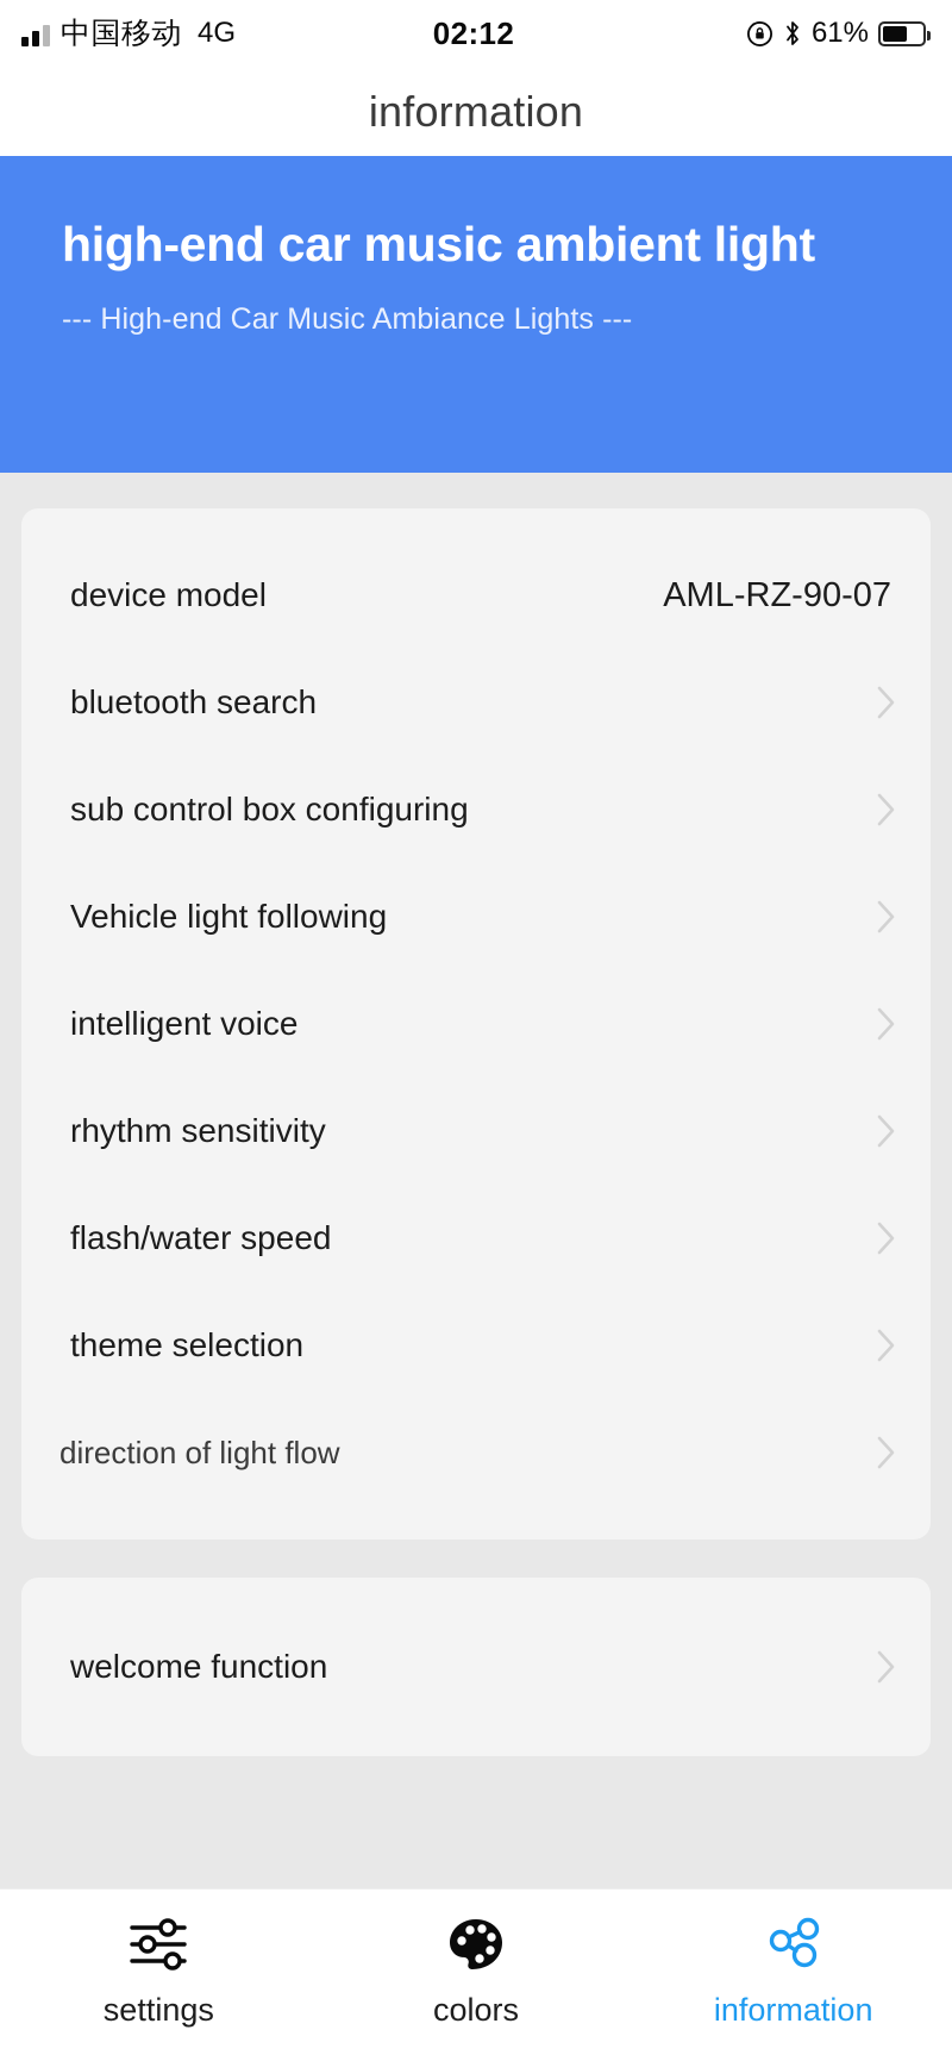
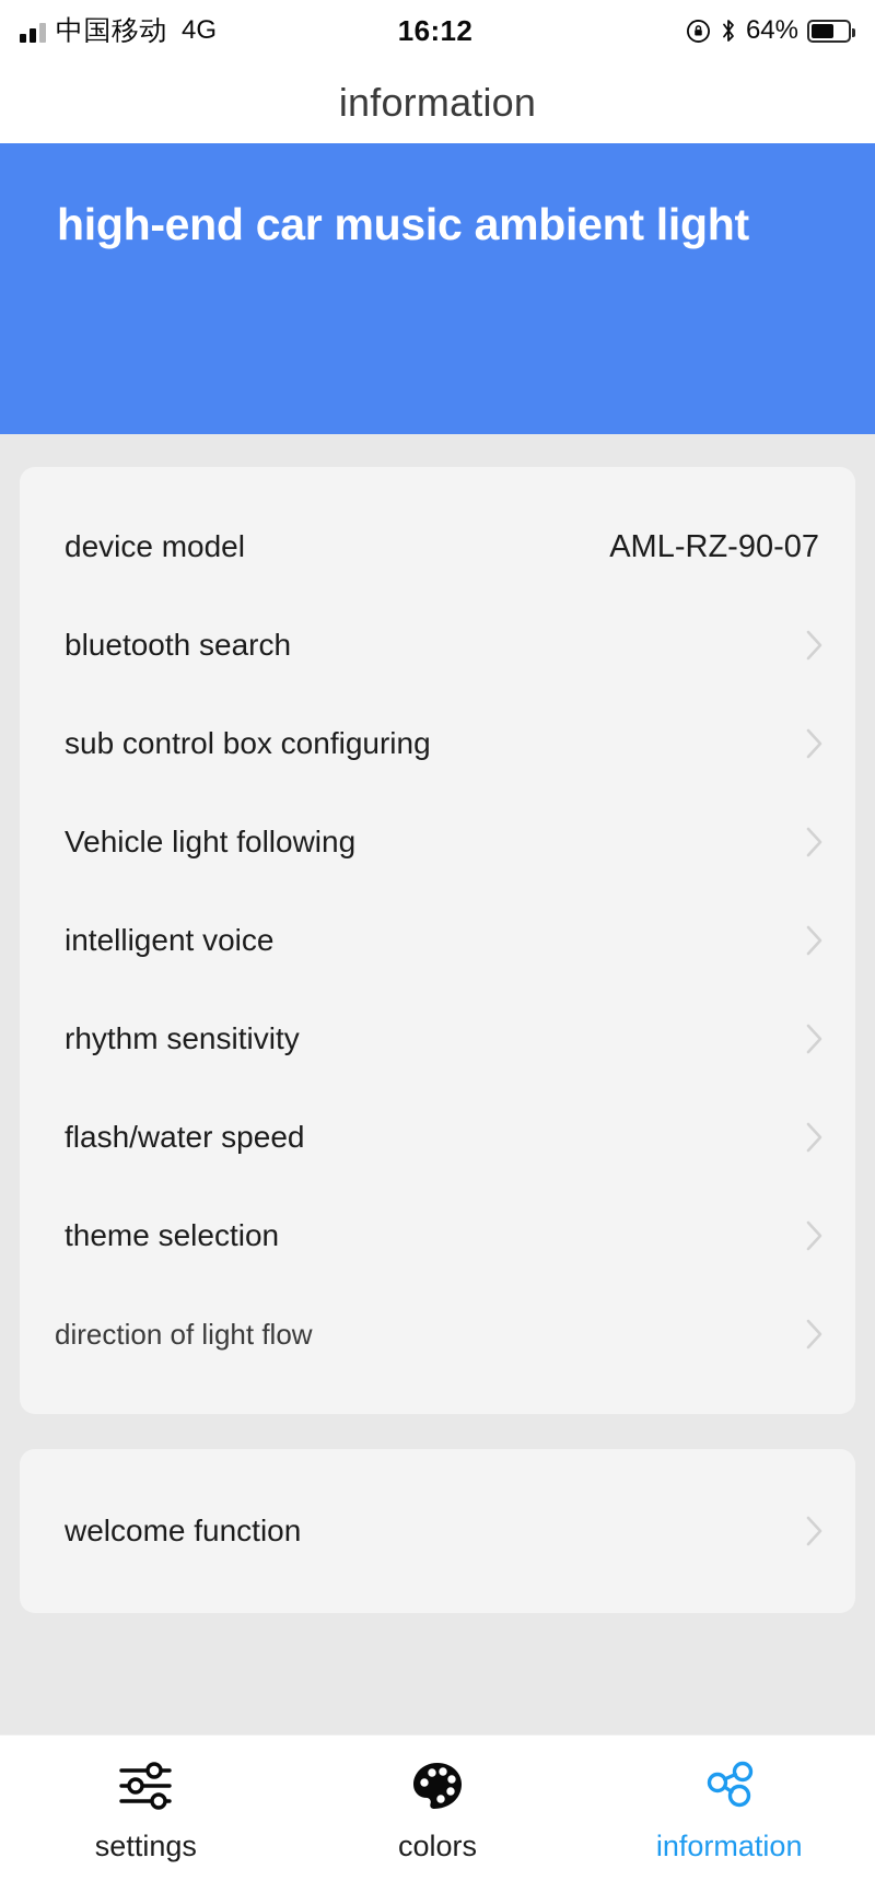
  中国移动
  4G
- 02:12
+ 16:12
- 61%
+ 64%
  information
  high-end car music ambient light
- --- High-end Car Music Ambiance Lights ---
  device model
  AML-RZ-90-07
  bluetooth search
  sub control box configuring
  Vehicle light following
  intelligent voice
  rhythm sensitivity
  flash/water speed
  theme selection
  direction of light flow
  welcome function
  settings
  colors
  information
